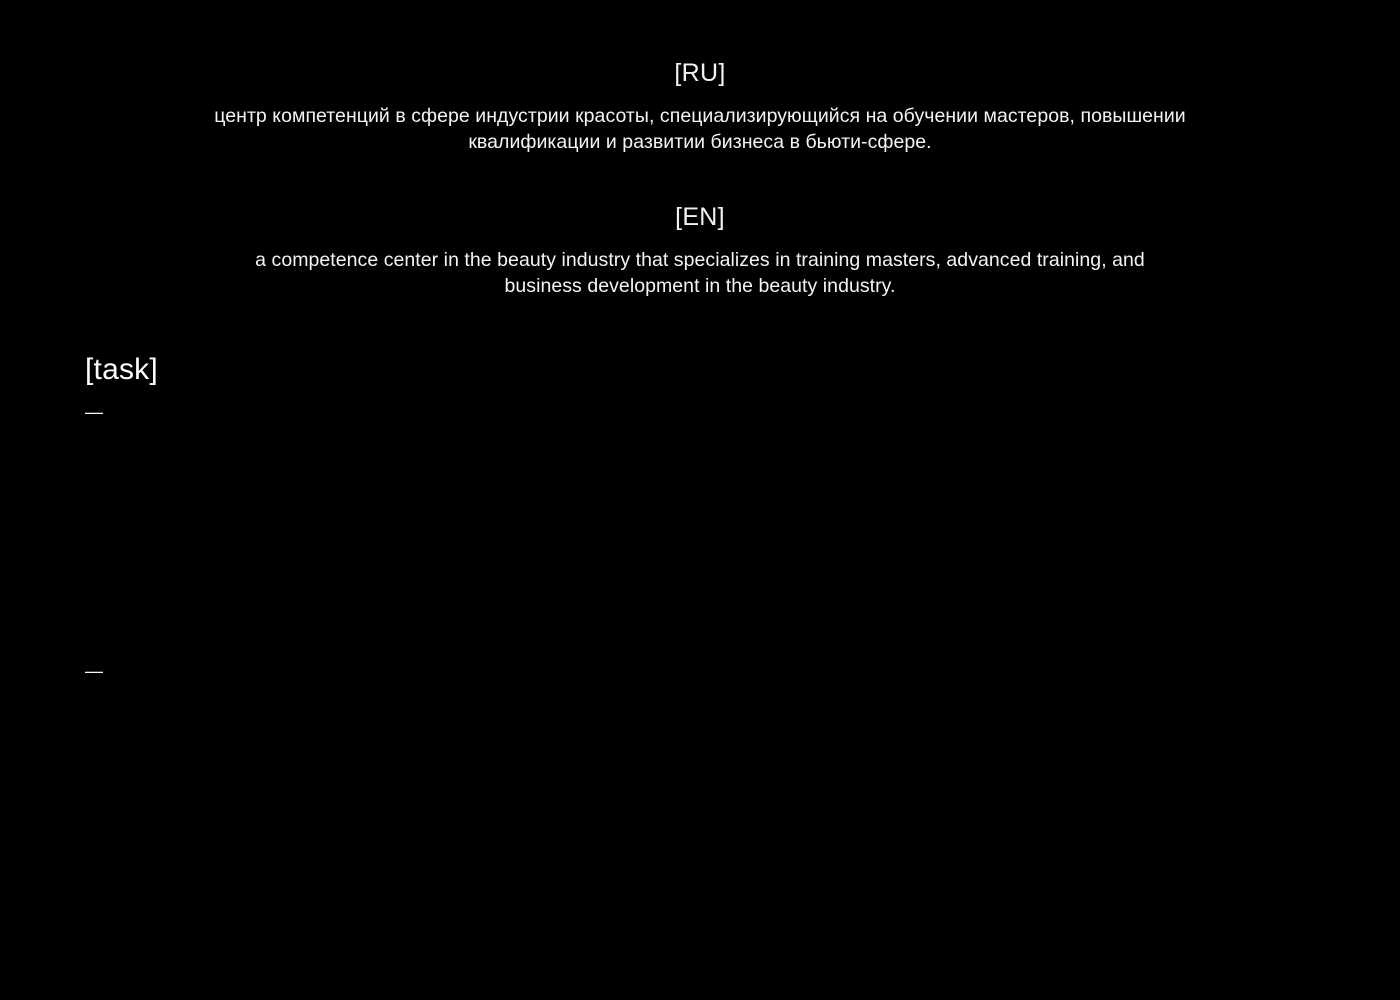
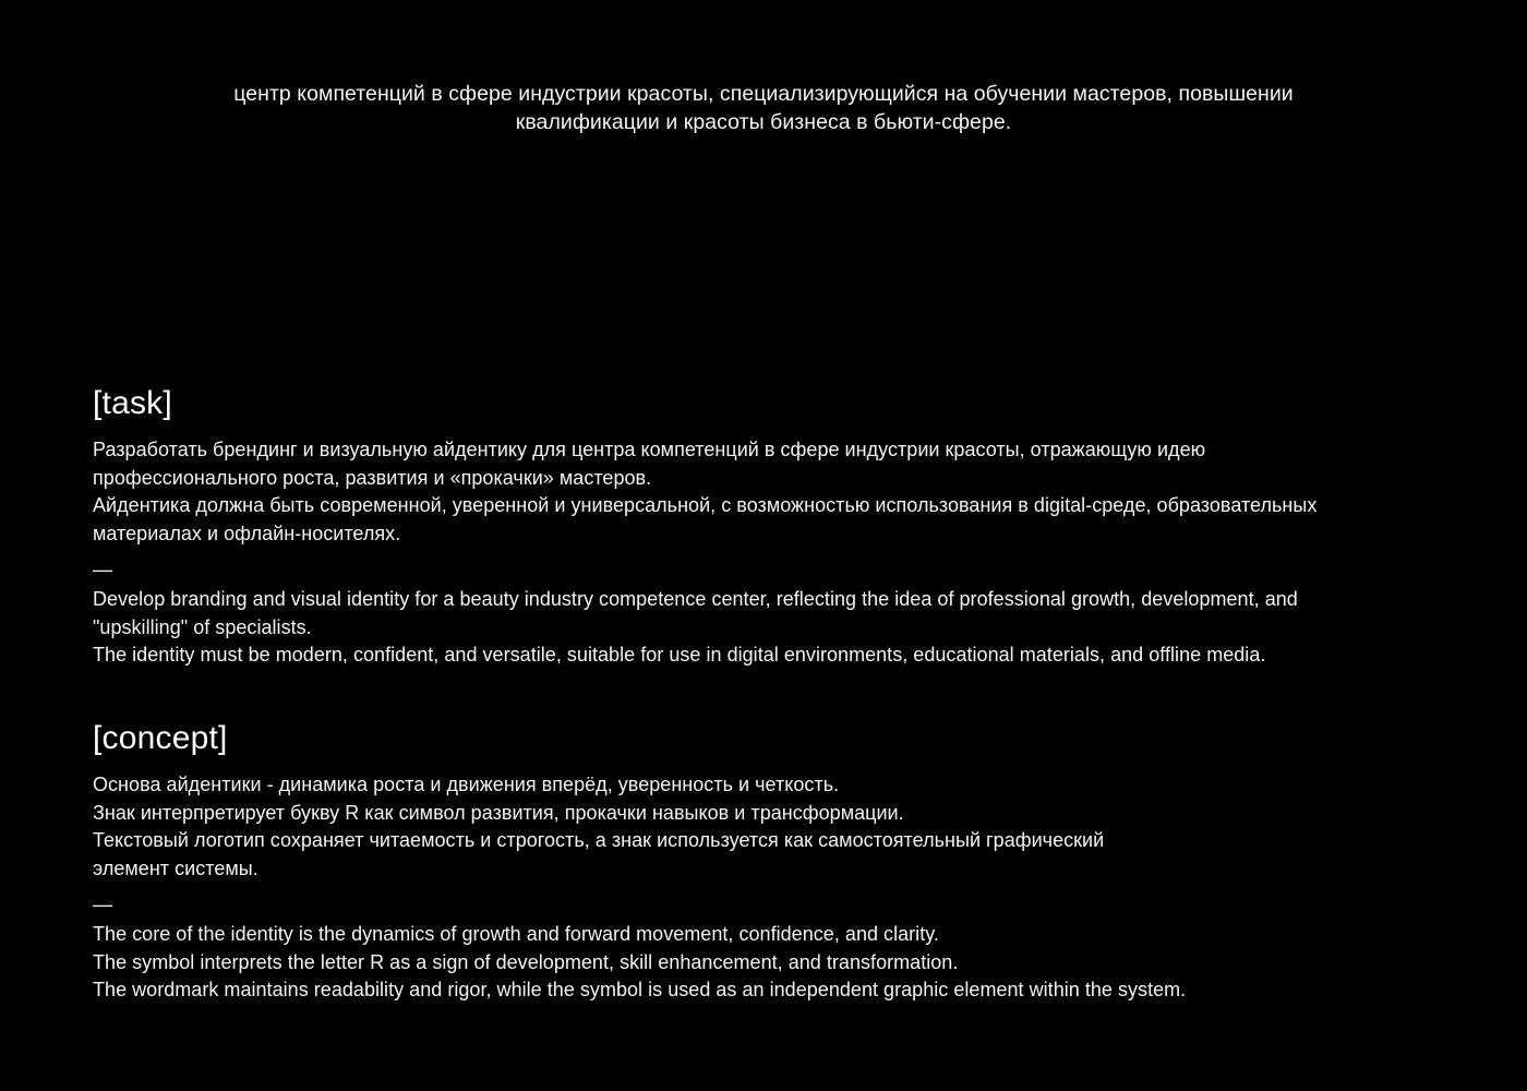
- [RU]
- центр компетенций в сфере индустрии красоты, специализирующийся на обучении мастеров, повышении квалификации и развитии бизнеса в бьюти-сфере.
+ центр компетенций в сфере индустрии красоты, специализирующийся на обучении мастеров, повышении квалификации и красоты бизнеса в бьюти-сфере.
- [EN]
- a competence center in the beauty industry that specializes in training masters, advanced training, and business development in the beauty industry.
  [task]
+ Разработать брендинг и визуальную айдентику для центра компетенций в сфере индустрии красоты, отражающую идею
+ профессионального роста, развития и «прокачки» мастеров.
+ Айдентика должна быть современной, уверенной и универсальной, с возможностью использования в digital-среде, образовательных
+ материалах и офлайн-носителях.
  —
+ Develop branding and visual identity for a beauty industry competence center, reflecting the idea of professional growth, development, and
+ "upskilling" of specialists.
+ The identity must be modern, confident, and versatile, suitable for use in digital environments, educational materials, and offline media.
+ [concept]
+ Основа айдентики - динамика роста и движения вперёд, уверенность и четкость.
+ Знак интерпретирует букву R как символ развития, прокачки навыков и трансформации.
+ Текстовый логотип сохраняет читаемость и строгость, а знак используется как самостоятельный графический
+ элемент системы.
  —
+ The core of the identity is the dynamics of growth and forward movement, confidence, and clarity.
+ The symbol interprets the letter R as a sign of development, skill enhancement, and transformation.
+ The wordmark maintains readability and rigor, while the symbol is used as an independent graphic element within the system.
